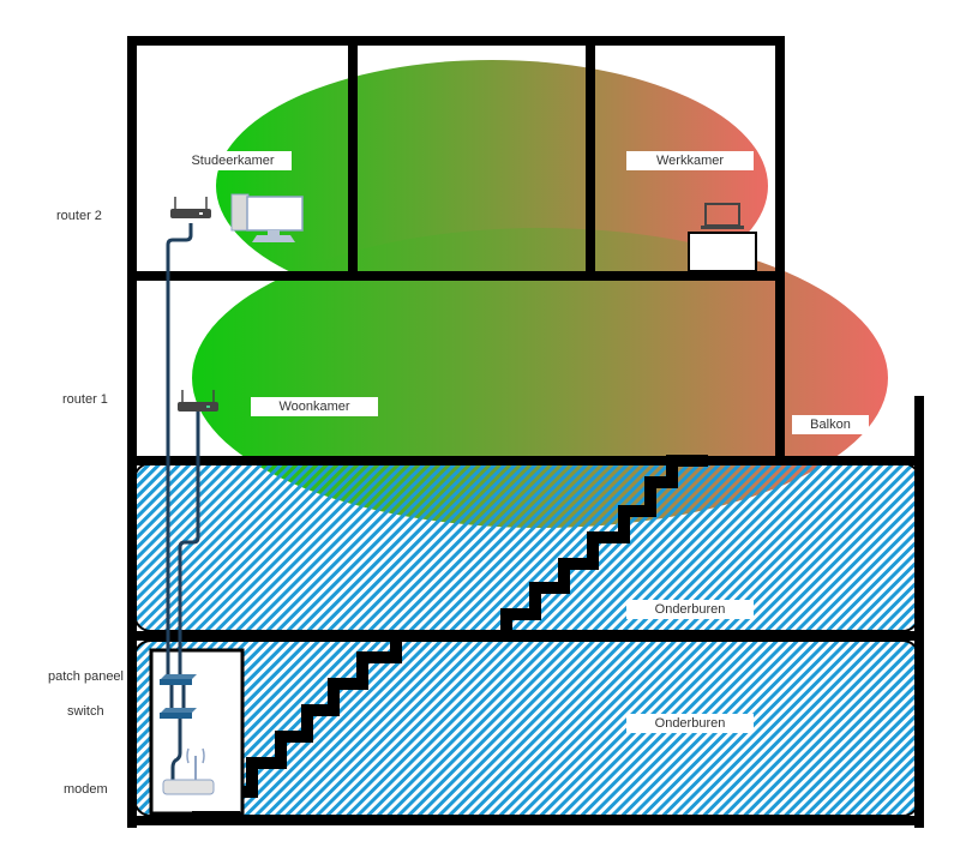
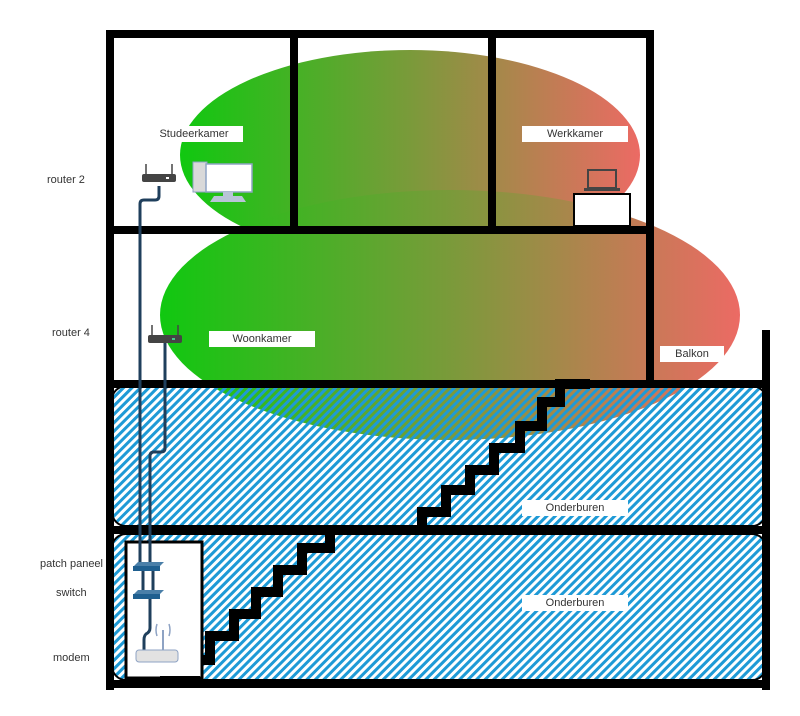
  router 2
- router 1
+ router 4
  patch paneel
  switch
  modem
  Studeerkamer
  Werkkamer
  Woonkamer
  Balkon
  Onderburen
  Onderburen
